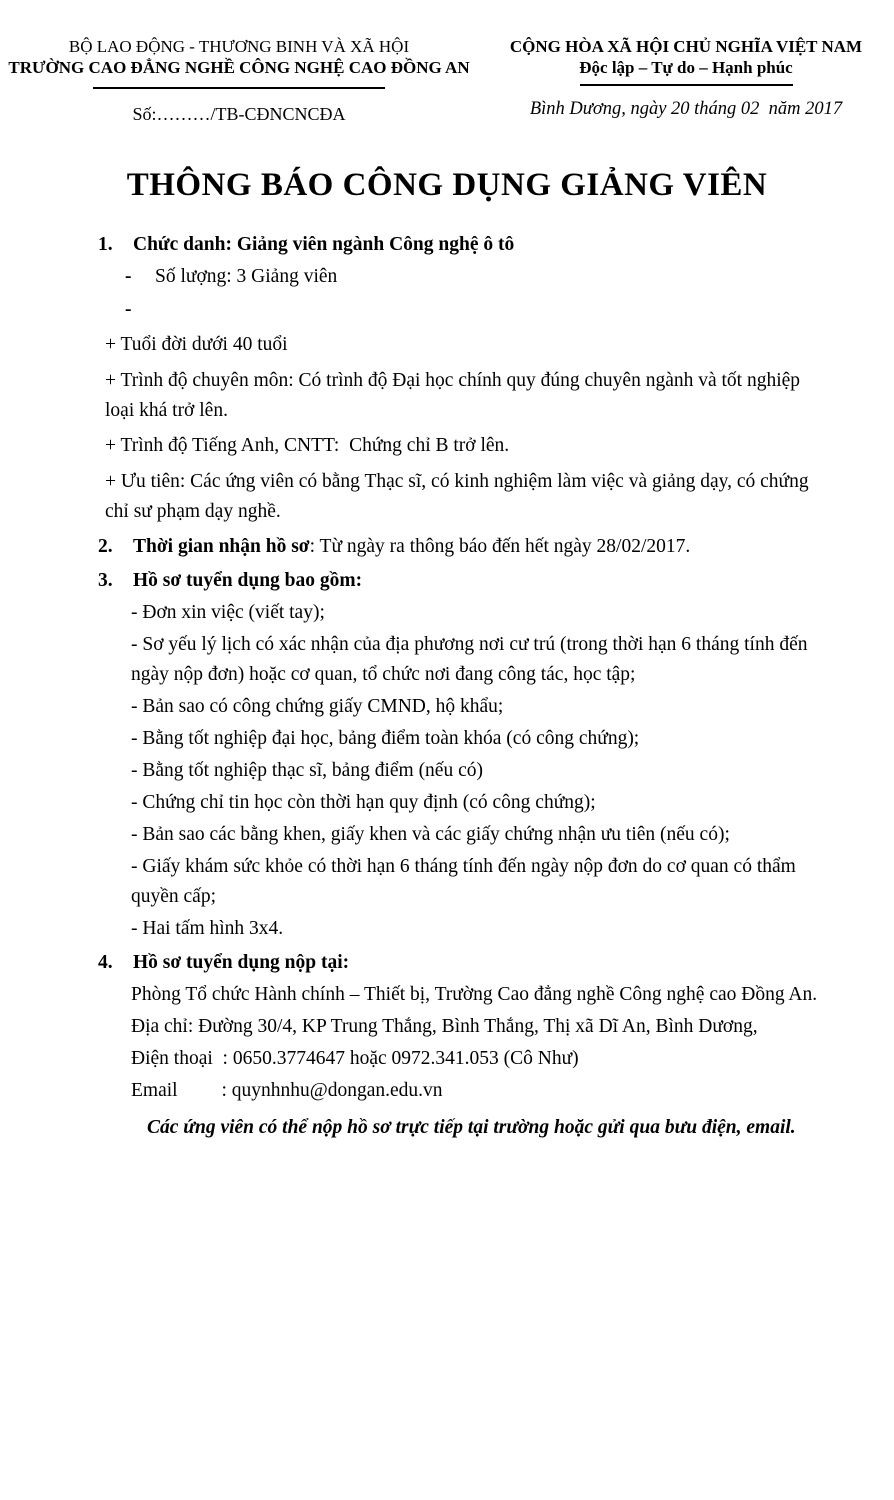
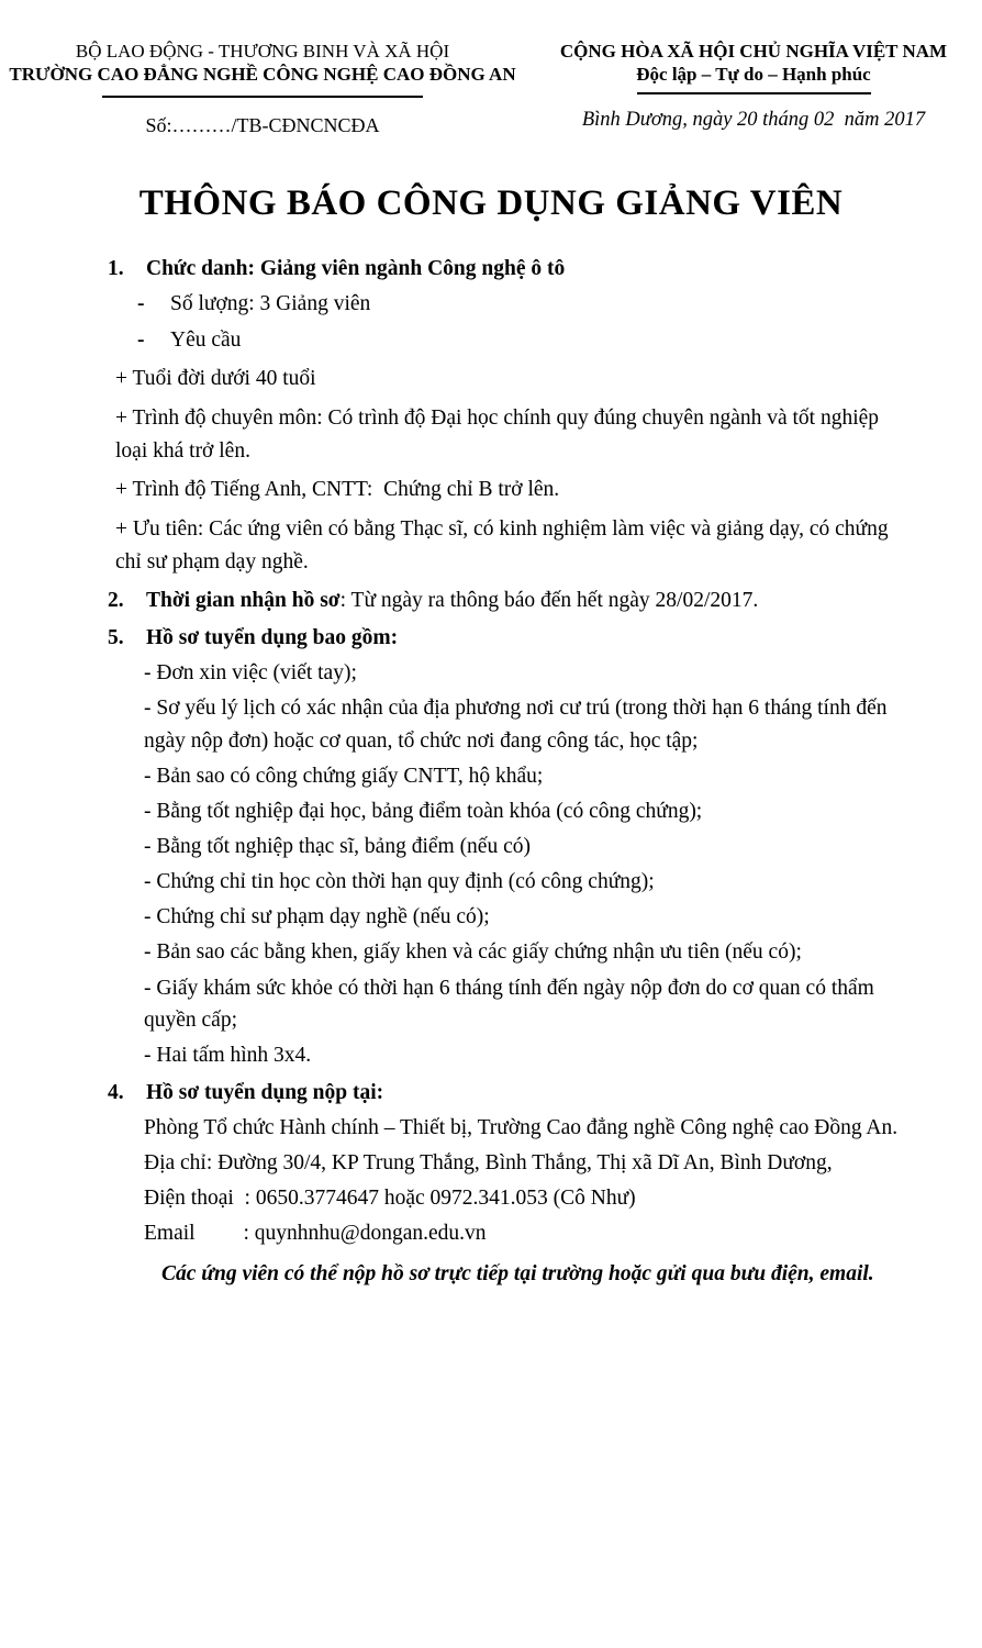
  BỘ LAO ĐỘNG - THƯƠNG BINH VÀ XÃ HỘI
  TRƯỜNG CAO ĐẲNG NGHỀ CÔNG NGHỆ CAO ĐỒNG AN
  Số:………/TB-CĐNCNCĐA
  CỘNG HÒA XÃ HỘI CHỦ NGHĨA VIỆT NAM
  Độc lập – Tự do – Hạnh phúc
  Bình Dương, ngày 20 tháng 02 năm 2017
  THÔNG BÁO CÔNG DỤNG GIẢNG VIÊN
  1.
  Chức danh: Giảng viên ngành Công nghệ ô tô
  -
  Số lượng: 3 Giảng viên
  -
+ Yêu cầu
  + Tuổi đời dưới 40 tuổi
  + Trình độ chuyên môn: Có trình độ Đại học chính quy đúng chuyên ngành và tốt nghiệp loại khá trở lên.
  + Trình độ Tiếng Anh, CNTT: Chứng chỉ B trở lên.
  + Ưu tiên: Các ứng viên có bằng Thạc sĩ, có kinh nghiệm làm việc và giảng dạy, có chứng chỉ sư phạm dạy nghề.
  2.
  Thời gian nhận hồ sơ: Từ ngày ra thông báo đến hết ngày 28/02/2017.
- 3.
+ 5.
  Hồ sơ tuyển dụng bao gồm:
  - Đơn xin việc (viết tay);
  - Sơ yếu lý lịch có xác nhận của địa phương nơi cư trú (trong thời hạn 6 tháng tính đến ngày nộp đơn) hoặc cơ quan, tổ chức nơi đang công tác, học tập;
- - Bản sao có công chứng giấy CMND, hộ khẩu;
+ - Bản sao có công chứng giấy CNTT, hộ khẩu;
  - Bằng tốt nghiệp đại học, bảng điểm toàn khóa (có công chứng);
  - Bằng tốt nghiệp thạc sĩ, bảng điểm (nếu có)
  - Chứng chỉ tin học còn thời hạn quy định (có công chứng);
+ - Chứng chỉ sư phạm dạy nghề (nếu có);
  - Bản sao các bằng khen, giấy khen và các giấy chứng nhận ưu tiên (nếu có);
  - Giấy khám sức khỏe có thời hạn 6 tháng tính đến ngày nộp đơn do cơ quan có thẩm quyền cấp;
  - Hai tấm hình 3x4.
  4.
  Hồ sơ tuyển dụng nộp tại:
  Phòng Tổ chức Hành chính – Thiết bị, Trường Cao đẳng nghề Công nghệ cao Đồng An.
  Địa chỉ: Đường 30/4, KP Trung Thắng, Bình Thắng, Thị xã Dĩ An, Bình Dương,
  Điện thoại : 0650.3774647 hoặc 0972.341.053 (Cô Như)
  Email : quynhnhu@dongan.edu.vn
  Các ứng viên có thể nộp hồ sơ trực tiếp tại trường hoặc gửi qua bưu điện, email.
